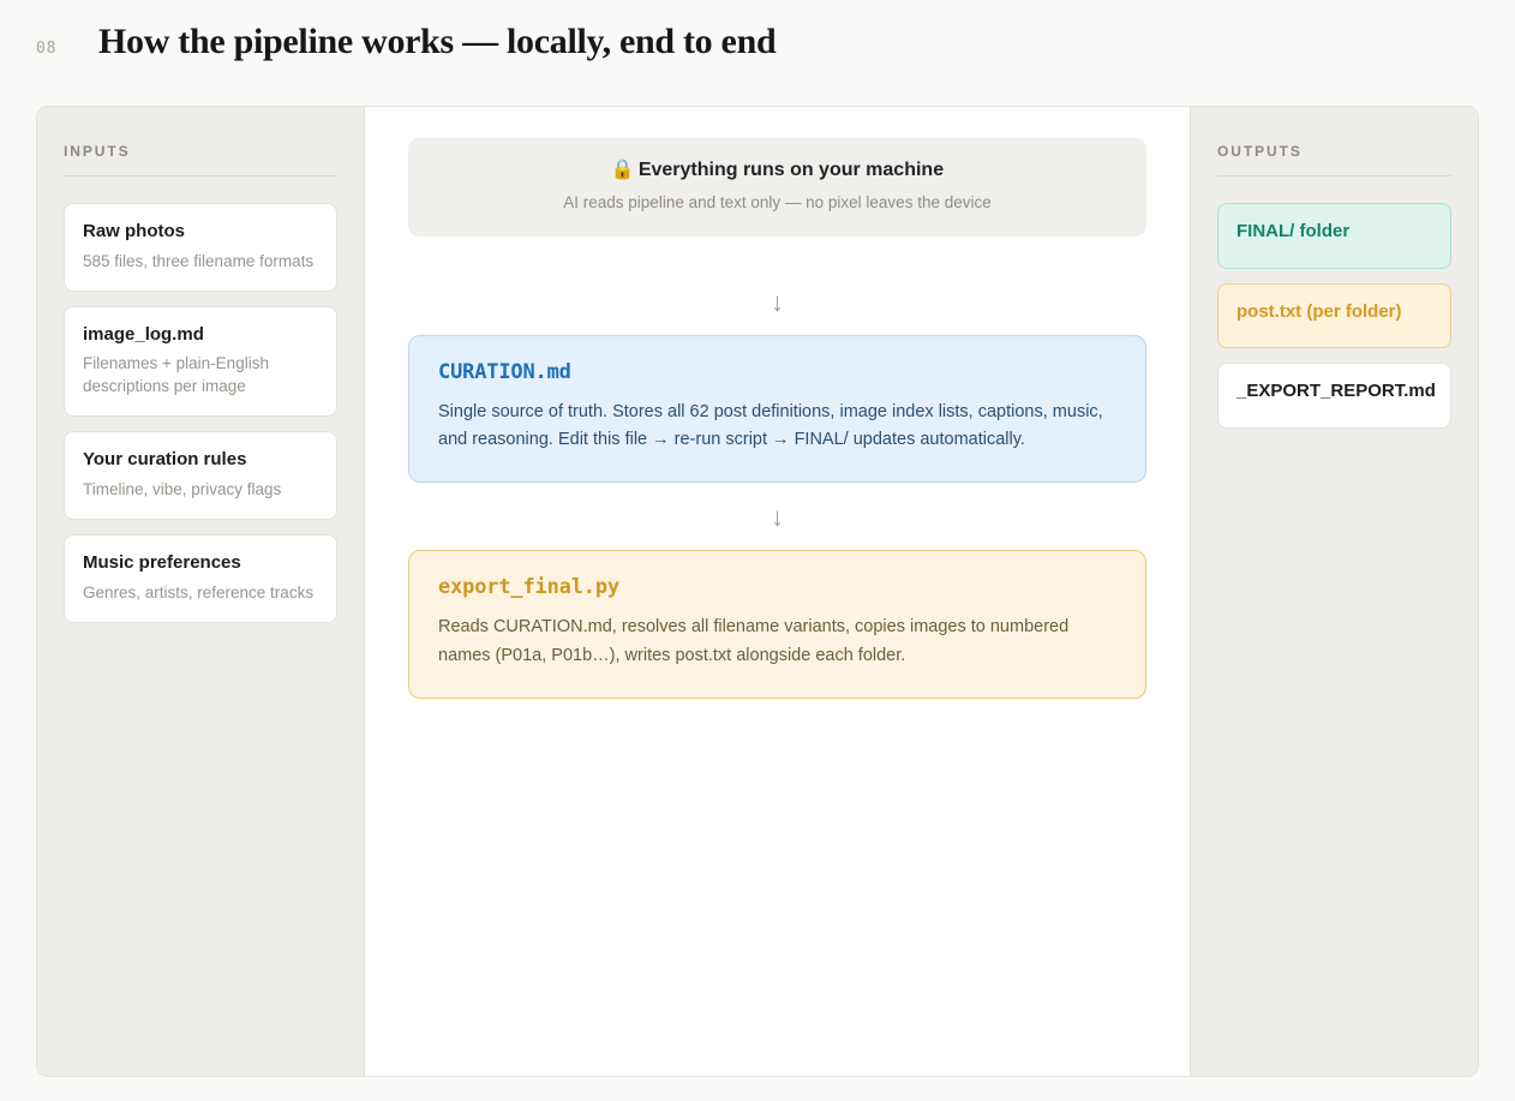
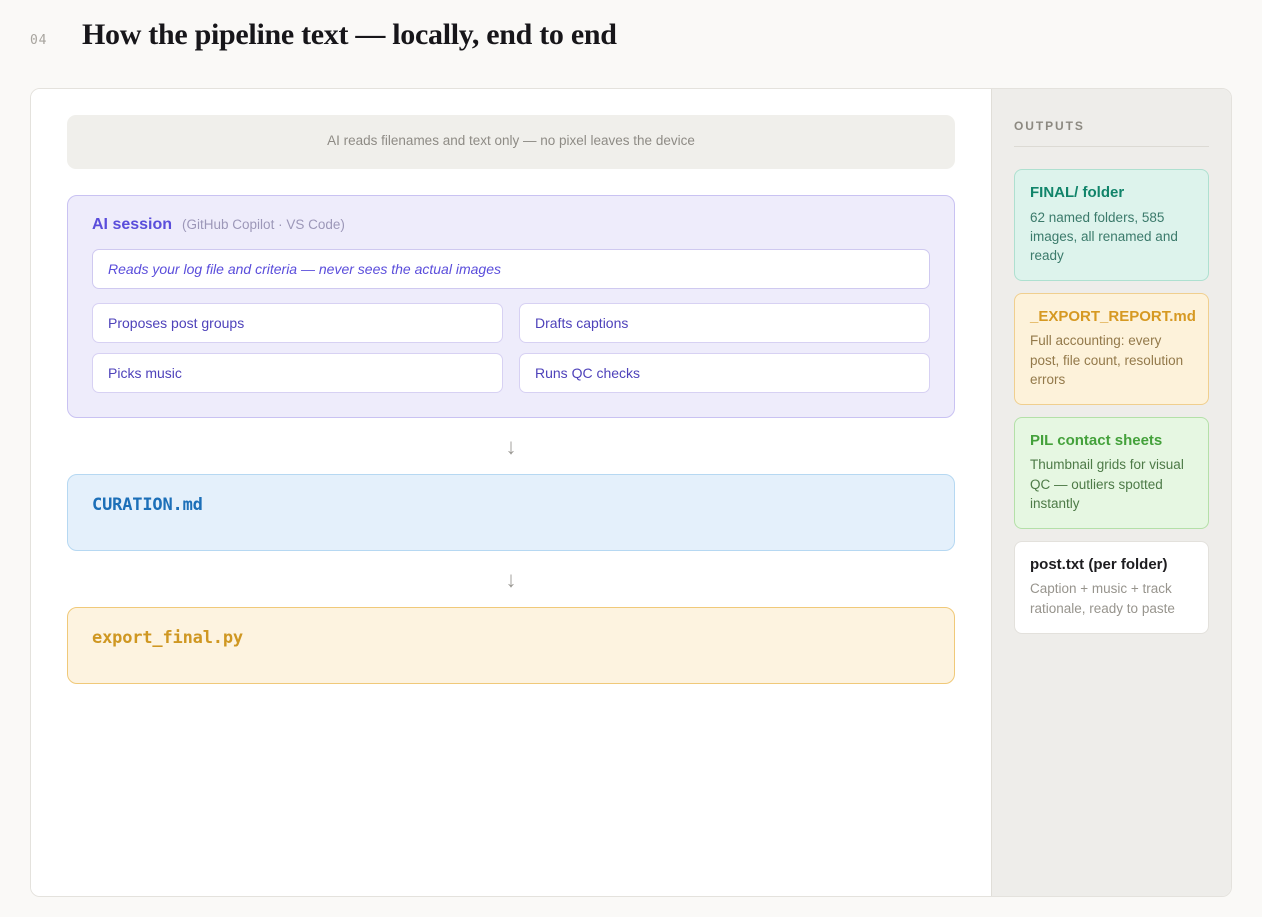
- 08
+ 04
- How the pipeline works — locally, end to end
+ How the pipeline text — locally, end to end
- INPUTS
- Raw photos
- 585 files, three filename formats
- image_log.md
- Filenames + plain-English descriptions per image
- Your curation rules
- Timeline, vibe, privacy flags
- Music preferences
- Genres, artists, reference tracks
- 🔒 Everything runs on your machine
- AI reads pipeline and text only — no pixel leaves the device
+ AI reads filenames and text only — no pixel leaves the device
+ AI session
+ (GitHub Copilot · VS Code)
+ Reads your log file and criteria — never sees the actual images
+ Proposes post groups
+ Drafts captions
+ Picks music
+ Runs QC checks
  ↓
  CURATION.md
- Single source of truth. Stores all 62 post definitions, image index lists, captions, music, and reasoning. Edit this file → re-run script → FINAL/ updates automatically.
  ↓
  export_final.py
- Reads CURATION.md, resolves all filename variants, copies images to numbered names (P01a, P01b…), writes post.txt alongside each folder.
  OUTPUTS
  FINAL/ folder
+ 62 named folders, 585 images, all renamed and ready
- post.txt (per folder)
+ _EXPORT_REPORT.md
+ Full accounting: every post, file count, resolution errors
+ PIL contact sheets
+ Thumbnail grids for visual QC — outliers spotted instantly
- _EXPORT_REPORT.md
+ post.txt (per folder)
+ Caption + music + track rationale, ready to paste
